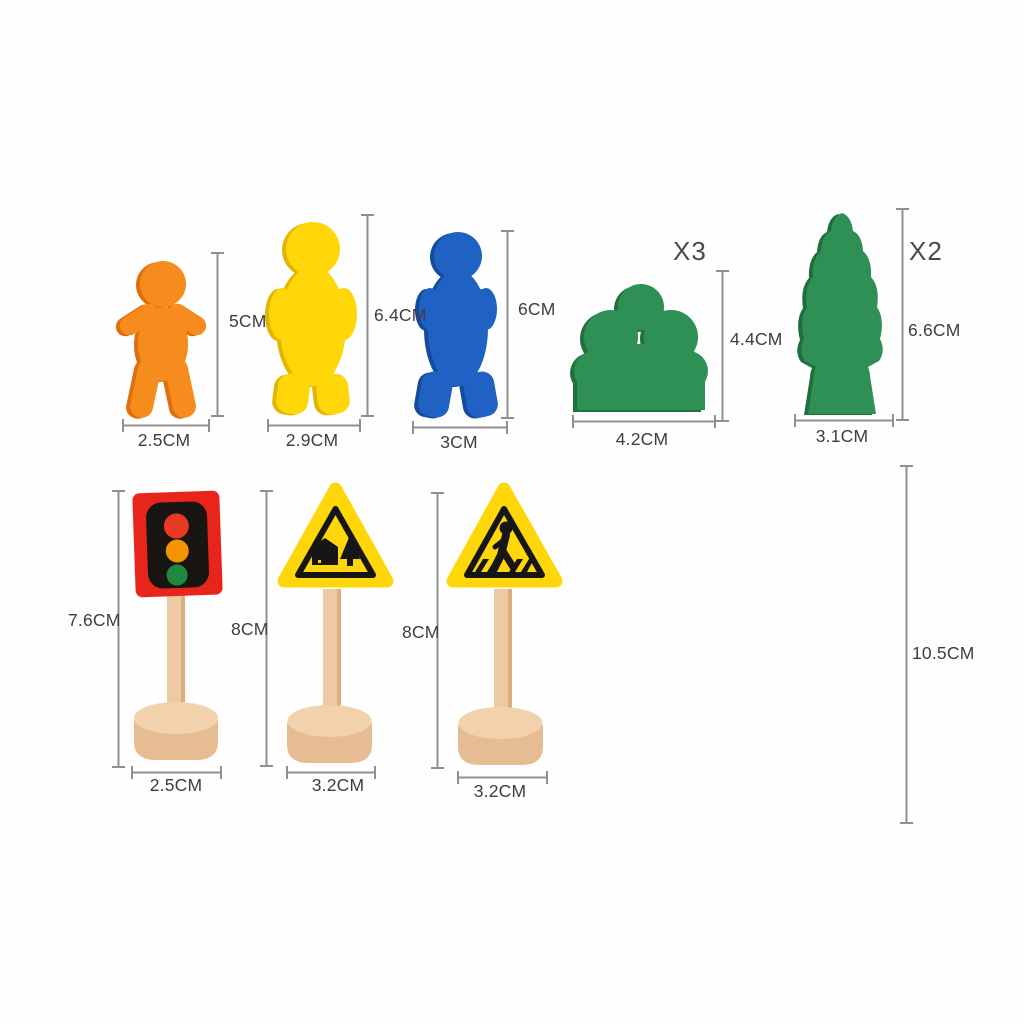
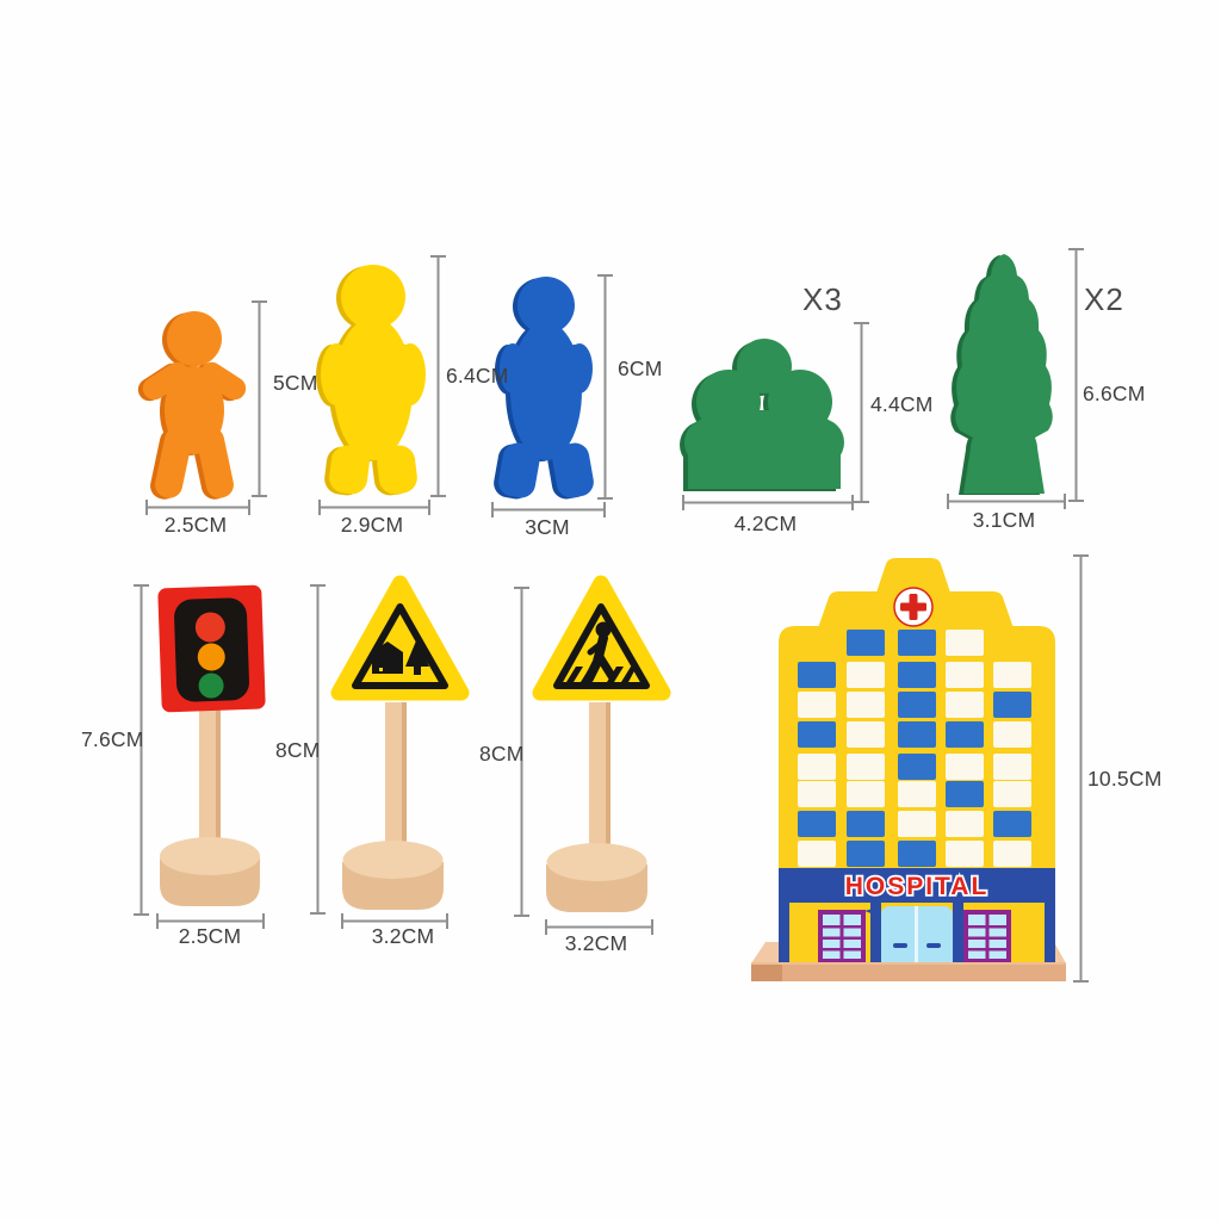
  5CM
  6.4CM
  6CM
  4.4CM
  6.6CM
  X3
  X2
  2.5CM
  2.9CM
  3CM
  4.2CM
  3.1CM
+ HOSPITAL
  7.6CM
  8CM
  8CM
  10.5CM
  2.5CM
  3.2CM
  3.2CM
